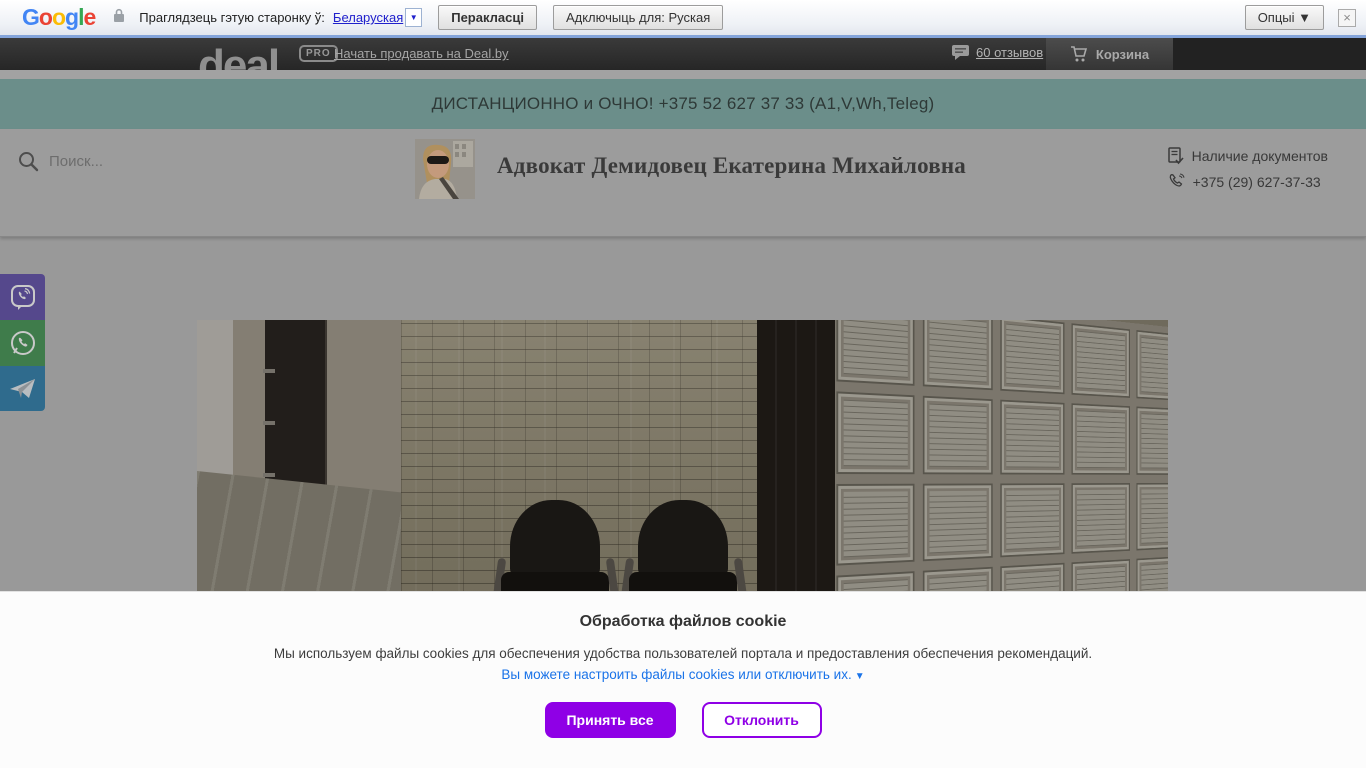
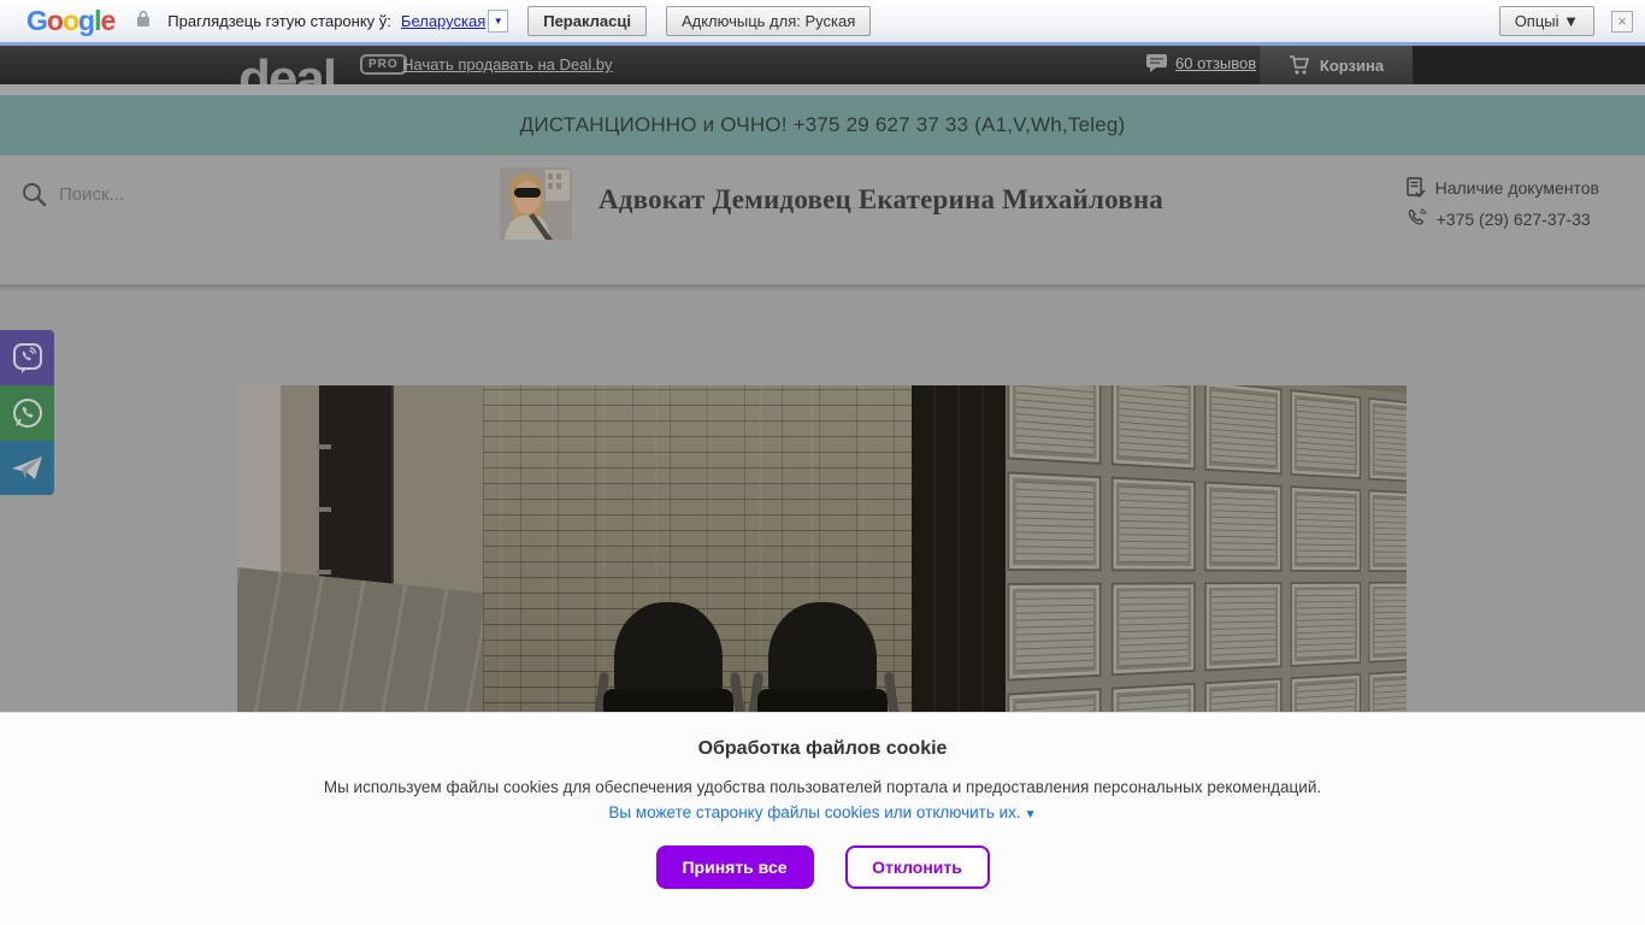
  Google
  Праглядзець гэтую старонку ў:
  Беларуская
  ▼
  Перакласці
  Адключыць для: Руская
  Опцыі ▼
  ×
  deal
  PRO
  Начать продавать на Deal.by
  60 отзывов
  Корзина
- ДИСТАНЦИОННО и ОЧНО! +375 52 627 37 33 (A1,V,Wh,Teleg)
+ ДИСТАНЦИОННО и ОЧНО! +375 29 627 37 33 (A1,V,Wh,Teleg)
  Поиск...
  Адвокат Демидовец Екатерина Михайловна
  Наличие документов
  +375 (29) 627-37-33
  Обработка файлов cookie
- Мы используем файлы cookies для обеспечения удобства пользователей портала и предоставления обеспечения рекомендаций.
+ Мы используем файлы cookies для обеспечения удобства пользователей портала и предоставления персональных рекомендаций.
- Вы можете настроить файлы cookies или отключить их. ▼
+ Вы можете старонку файлы cookies или отключить их. ▼
  Принять все
  Отклонить
